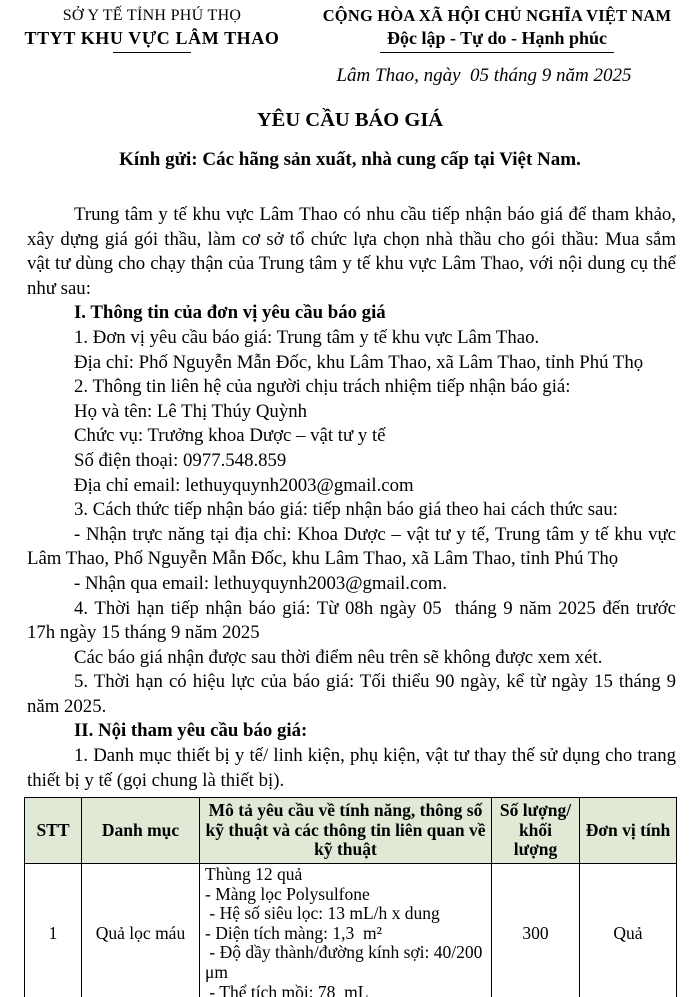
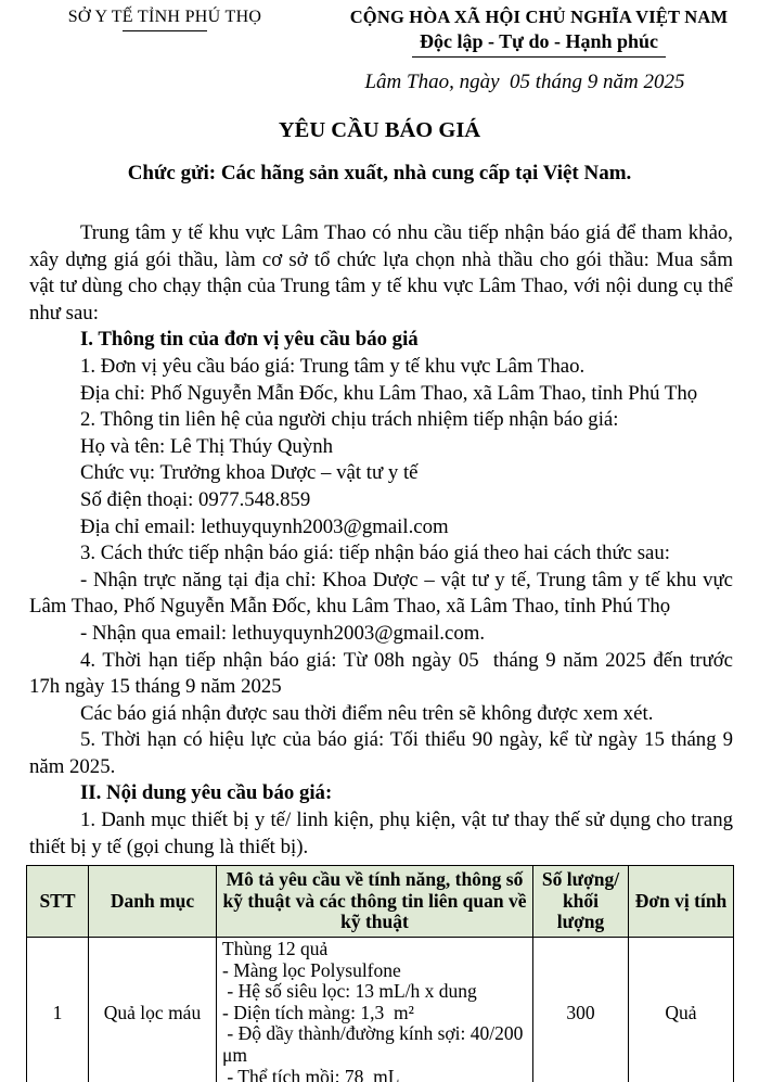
  SỞ Y TẾ TỈNH PHÚ THỌ
- TTYT KHU VỰC LÂM THAO
  CỘNG HÒA XÃ HỘI CHỦ NGHĨA VIỆT NAM
  Độc lập - Tự do - Hạnh phúc
  Lâm Thao, ngày 05 tháng 9 năm 2025
  YÊU CẦU BÁO GIÁ
- Kính gửi: Các hãng sản xuất, nhà cung cấp tại Việt Nam.
+ Chức gửi: Các hãng sản xuất, nhà cung cấp tại Việt Nam.
  Trung tâm y tế khu vực Lâm Thao có nhu cầu tiếp nhận báo giá để tham khảo, xây dựng giá gói thầu, làm cơ sở tổ chức lựa chọn nhà thầu cho gói thầu: Mua sắm vật tư dùng cho chạy thận của Trung tâm y tế khu vực Lâm Thao, với nội dung cụ thể như sau:
  I. Thông tin của đơn vị yêu cầu báo giá
  1. Đơn vị yêu cầu báo giá: Trung tâm y tế khu vực Lâm Thao.
  Địa chỉ: Phố Nguyễn Mẫn Đốc, khu Lâm Thao, xã Lâm Thao, tỉnh Phú Thọ
  2. Thông tin liên hệ của người chịu trách nhiệm tiếp nhận báo giá:
  Họ và tên: Lê Thị Thúy Quỳnh
  Chức vụ: Trưởng khoa Dược – vật tư y tế
  Số điện thoại: 0977.548.859
  Địa chỉ email: lethuyquynh2003@gmail.com
  3. Cách thức tiếp nhận báo giá: tiếp nhận báo giá theo hai cách thức sau:
  - Nhận trực năng tại địa chỉ: Khoa Dược – vật tư y tế, Trung tâm y tế khu vực Lâm Thao, Phố Nguyễn Mẫn Đốc, khu Lâm Thao, xã Lâm Thao, tỉnh Phú Thọ
  - Nhận qua email: lethuyquynh2003@gmail.com.
  4. Thời hạn tiếp nhận báo giá: Từ 08h ngày 05 tháng 9 năm 2025 đến trước 17h ngày 15 tháng 9 năm 2025
  Các báo giá nhận được sau thời điểm nêu trên sẽ không được xem xét.
  5. Thời hạn có hiệu lực của báo giá: Tối thiểu 90 ngày, kể từ ngày 15 tháng 9 năm 2025.
- II. Nội tham yêu cầu báo giá:
+ II. Nội dung yêu cầu báo giá:
  1. Danh mục thiết bị y tế/ linh kiện, phụ kiện, vật tư thay thế sử dụng cho trang thiết bị y tế (gọi chung là thiết bị).
  STT	Danh mục	Mô tả yêu cầu về tính năng, thông số kỹ thuật và các thông tin liên quan về kỹ thuật	Số lượng/ khối lượng	Đơn vị tính
  1	Quả lọc máu	Thùng 12 quả - Màng lọc Polysulfone - Hệ số siêu lọc: 13 mL/h x dung - Diện tích màng: 1,3 m² - Độ dầy thành/đường kính sợi: 40/200 μm - Thể tích mồi: 78 mL	300	Quả
